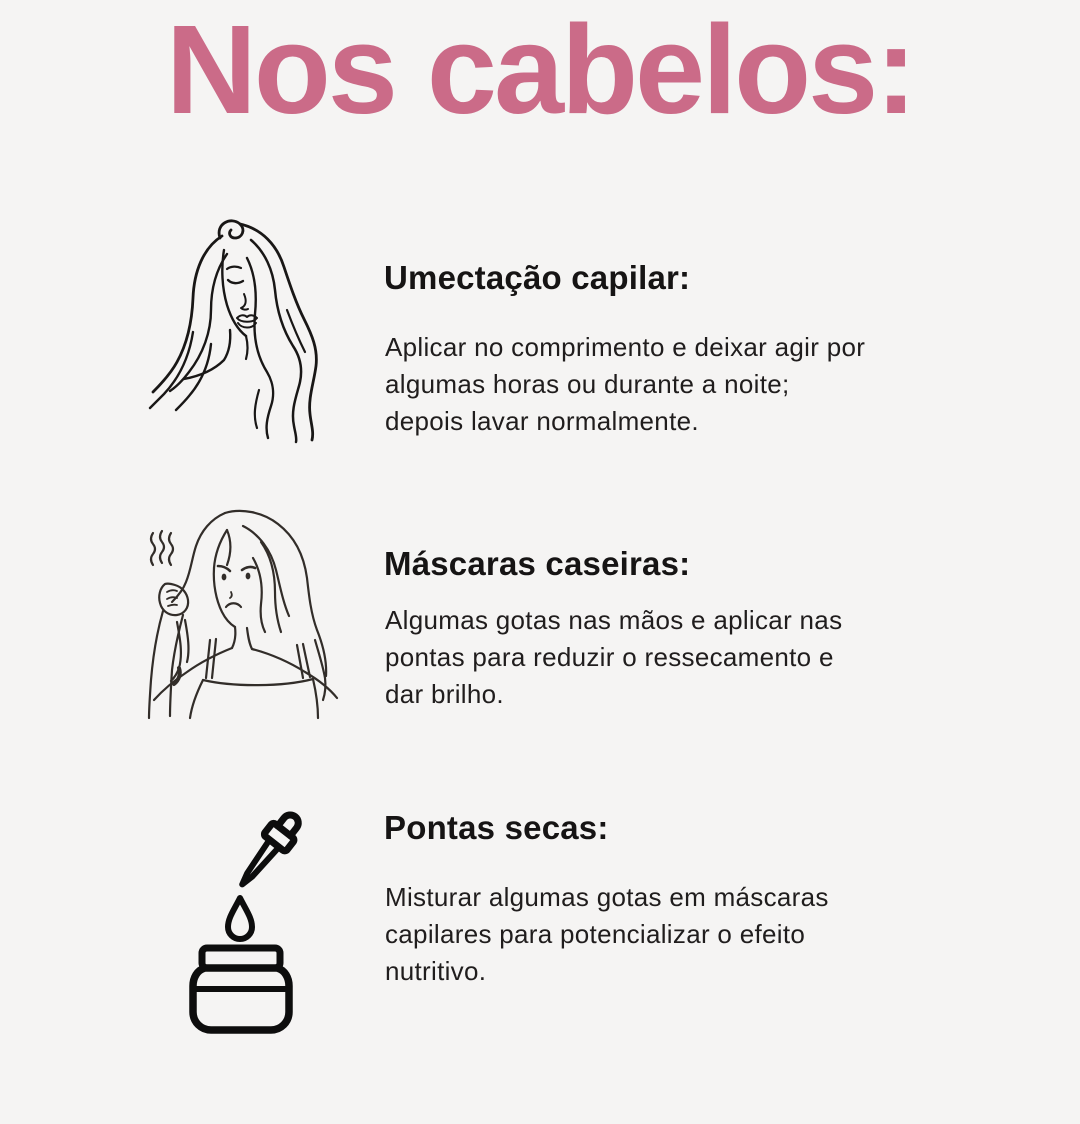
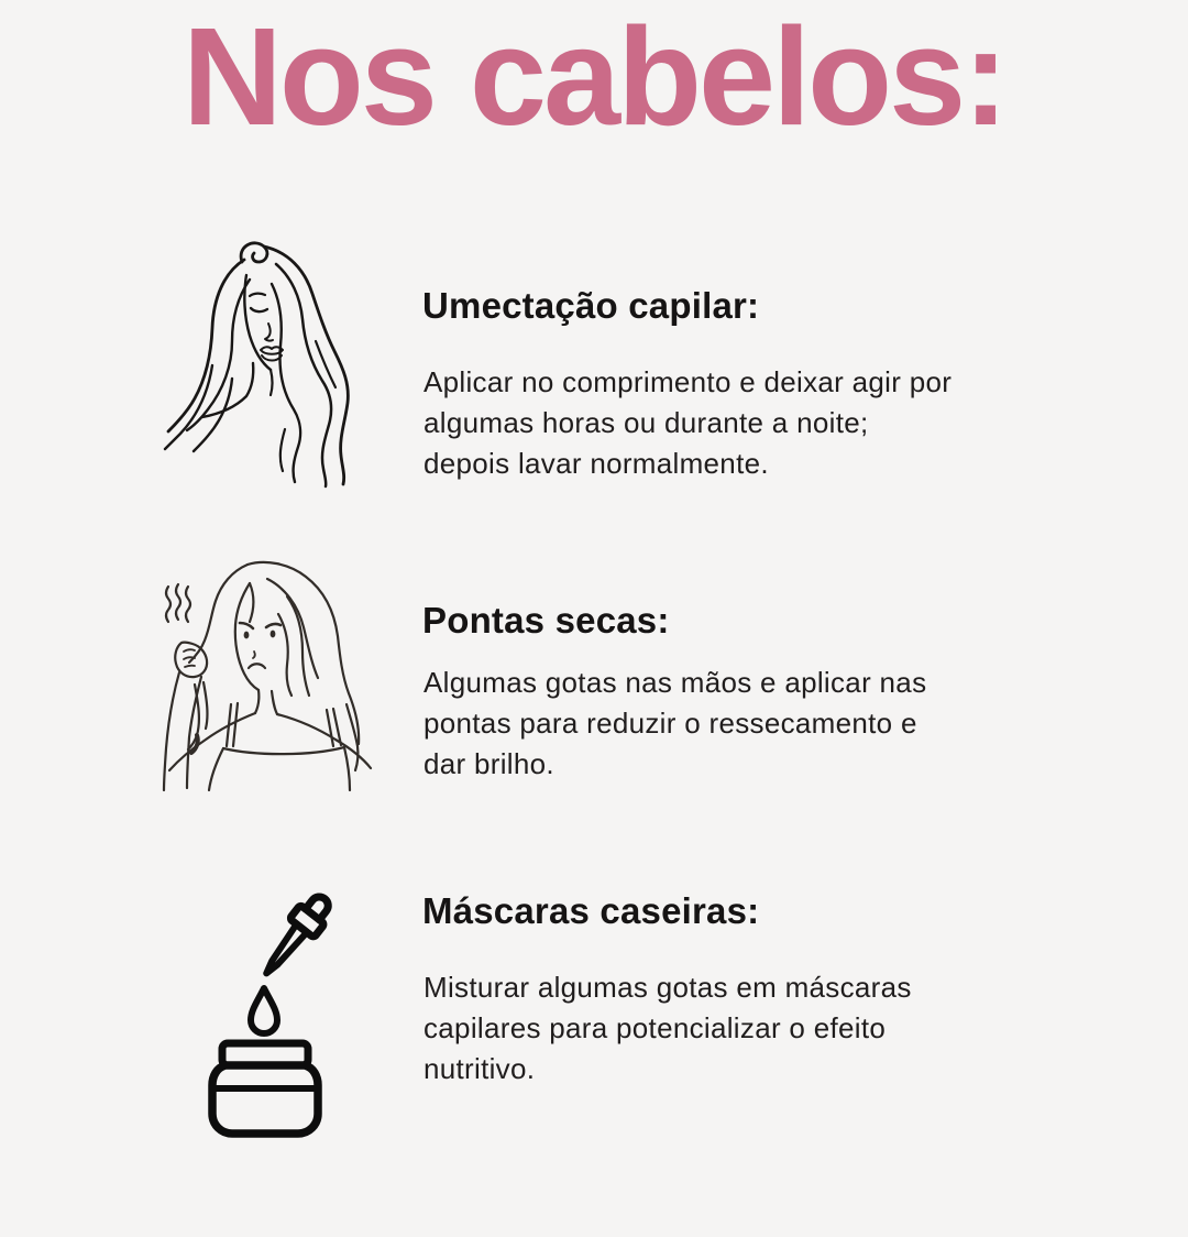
  Nos cabelos:
  Umectação capilar:
  Aplicar no comprimento e deixar agir por
  algumas horas ou durante a noite;
  depois lavar normalmente.
- Máscaras caseiras:
+ Pontas secas:
  Algumas gotas nas mãos e aplicar nas
  pontas para reduzir o ressecamento e
  dar brilho.
- Pontas secas:
+ Máscaras caseiras:
  Misturar algumas gotas em máscaras
  capilares para potencializar o efeito
  nutritivo.
